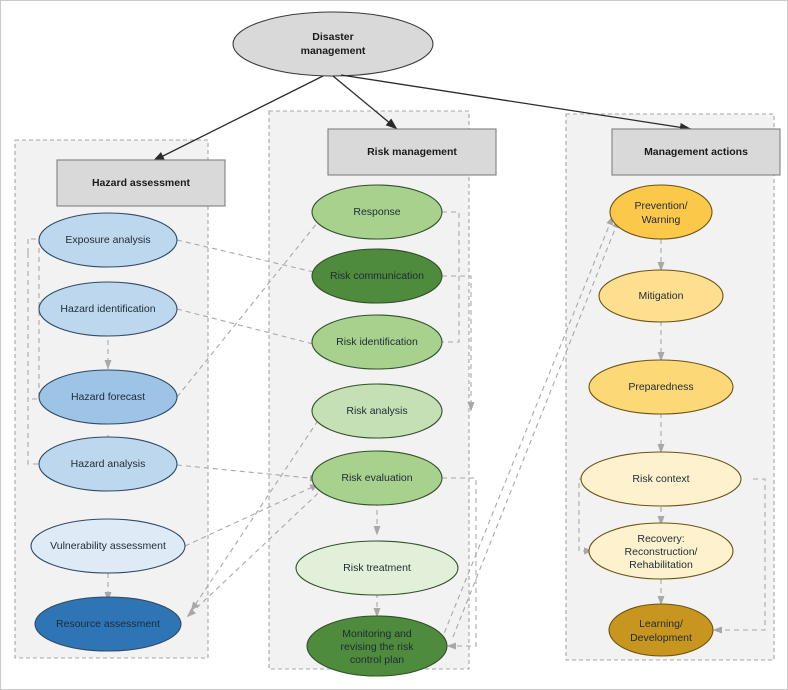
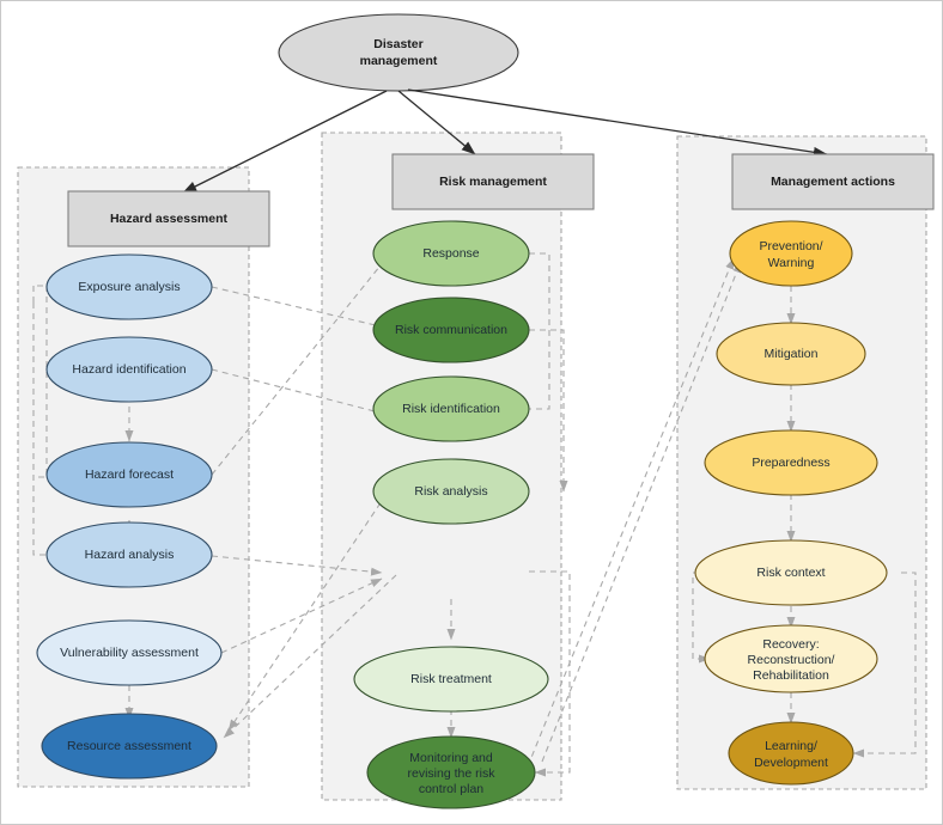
  Disaster
  management
  Hazard assessment
  Risk management
  Management actions
  Exposure analysis
  Hazard identification
  Hazard forecast
  Hazard analysis
  Vulnerability assessment
  Resource assessment
  Response
  Risk communication
  Risk identification
  Risk analysis
- Risk evaluation
  Risk treatment
  Monitoring and
  revising the risk
  control plan
  Prevention/
  Warning
  Mitigation
  Preparedness
  Risk context
  Recovery:
  Reconstruction/
  Rehabilitation
  Learning/
  Development
